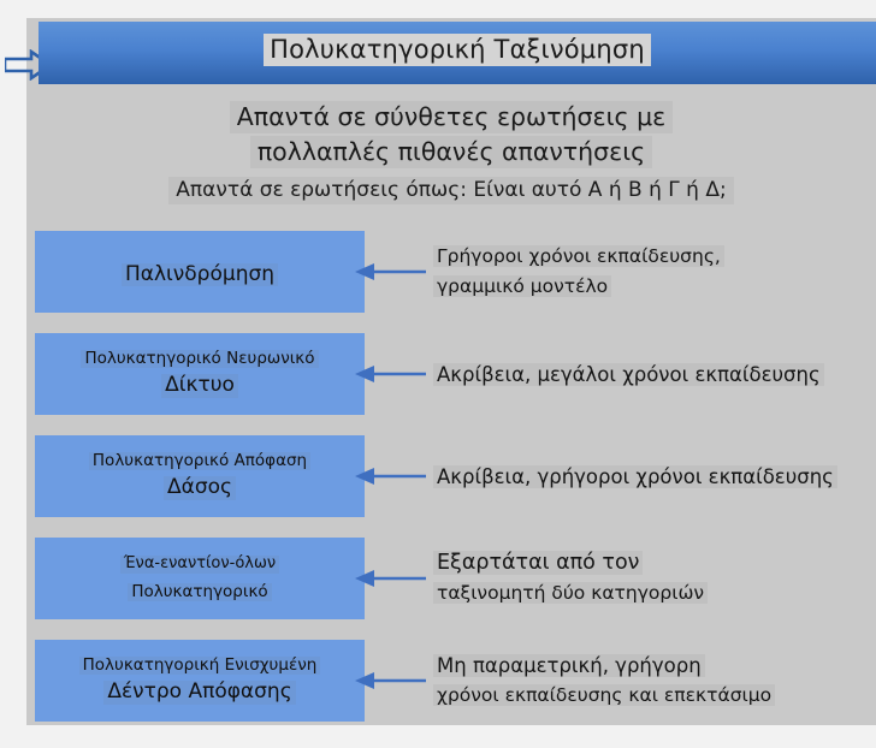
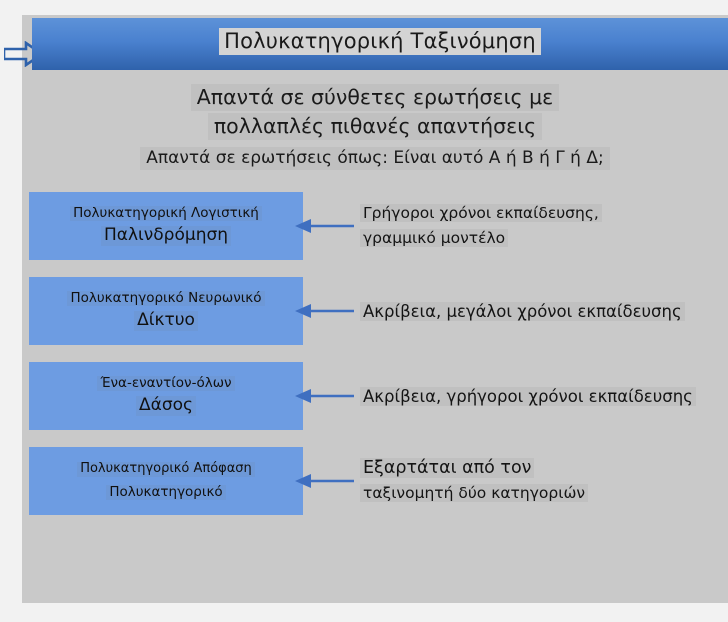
  Πολυκατηγορική Ταξινόμηση
  Απαντά σε σύνθετες ερωτήσεις με
  πολλαπλές πιθανές απαντήσεις
  Απαντά σε ερωτήσεις όπως: Είναι αυτό Α ή Β ή Γ ή Δ;
+ Πολυκατηγορική Λογιστική
  Παλινδρόμηση
  Γρήγοροι χρόνοι εκπαίδευσης,
  γραμμικό μοντέλο
  Πολυκατηγορικό Νευρωνικό
  Δίκτυο
  Ακρίβεια, μεγάλοι χρόνοι εκπαίδευσης
- Πολυκατηγορικό Απόφαση
+ Ένα-εναντίον-όλων
  Δάσος
  Ακρίβεια, γρήγοροι χρόνοι εκπαίδευσης
- Ένα-εναντίον-όλων
+ Πολυκατηγορικό Απόφαση
  Πολυκατηγορικό
  Εξαρτάται από τον
  ταξινομητή δύο κατηγοριών
- Πολυκατηγορική Ενισχυμένη
- Δέντρο Απόφασης
- Μη παραμετρική, γρήγορη
- χρόνοι εκπαίδευσης και επεκτάσιμο
